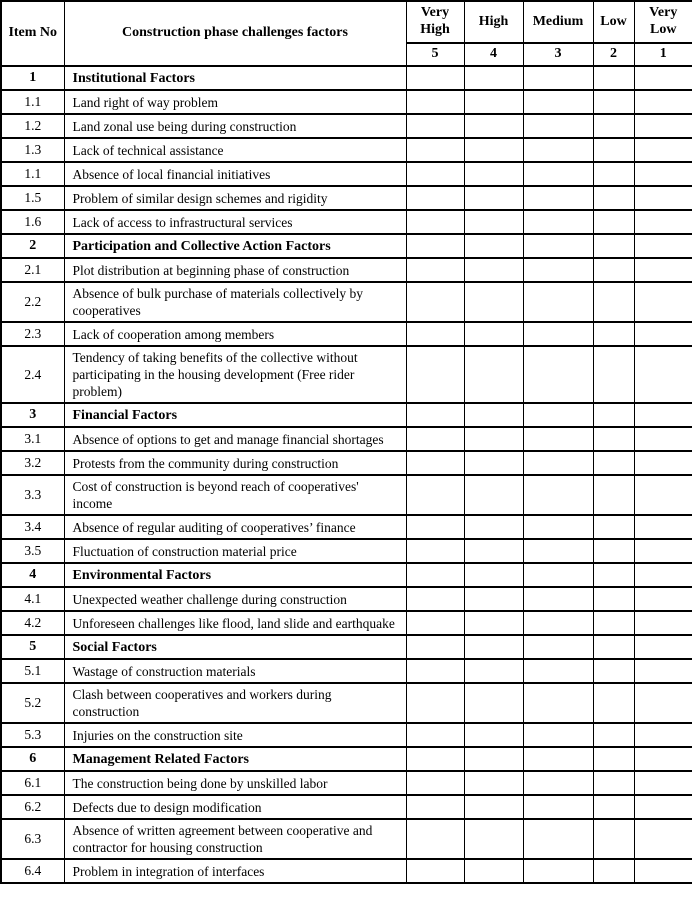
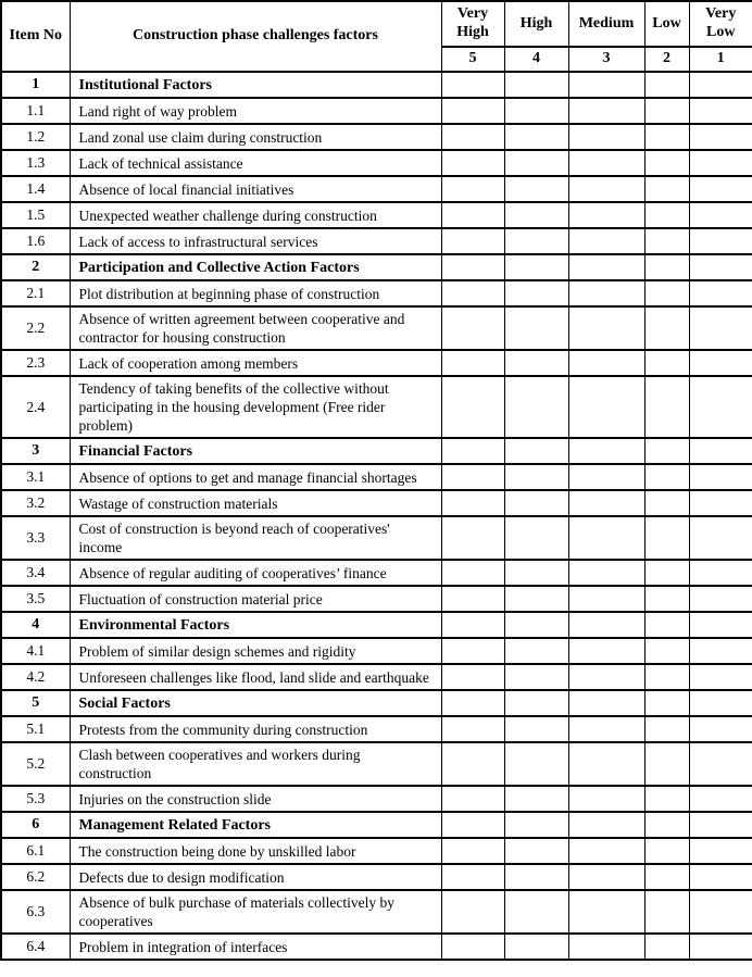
  Item No	Construction phase challenges factors	Very High	High	Medium	Low	Very Low
  5	4	3	2	1
  1	Institutional Factors
  1.1	Land right of way problem
- 1.2	Land zonal use being during construction
+ 1.2	Land zonal use claim during construction
  1.3	Lack of technical assistance
- 1.1	Absence of local financial initiatives
+ 1.4	Absence of local financial initiatives
- 1.5	Problem of similar design schemes and rigidity
+ 1.5	Unexpected weather challenge during construction
  1.6	Lack of access to infrastructural services
  2	Participation and Collective Action Factors
  2.1	Plot distribution at beginning phase of construction
- 2.2	Absence of bulk purchase of materials collectively by cooperatives
+ 2.2	Absence of written agreement between cooperative and contractor for housing construction
  2.3	Lack of cooperation among members
  2.4	Tendency of taking benefits of the collective without participating in the housing development (Free rider problem)
  3	Financial Factors
  3.1	Absence of options to get and manage financial shortages
- 3.2	Protests from the community during construction
+ 3.2	Wastage of construction materials
  3.3	Cost of construction is beyond reach of cooperatives' income
  3.4	Absence of regular auditing of cooperatives’ finance
  3.5	Fluctuation of construction material price
  4	Environmental Factors
- 4.1	Unexpected weather challenge during construction
+ 4.1	Problem of similar design schemes and rigidity
  4.2	Unforeseen challenges like flood, land slide and earthquake
  5	Social Factors
- 5.1	Wastage of construction materials
+ 5.1	Protests from the community during construction
  5.2	Clash between cooperatives and workers during construction
- 5.3	Injuries on the construction site
+ 5.3	Injuries on the construction slide
  6	Management Related Factors
  6.1	The construction being done by unskilled labor
  6.2	Defects due to design modification
- 6.3	Absence of written agreement between cooperative and contractor for housing construction
+ 6.3	Absence of bulk purchase of materials collectively by cooperatives
  6.4	Problem in integration of interfaces
